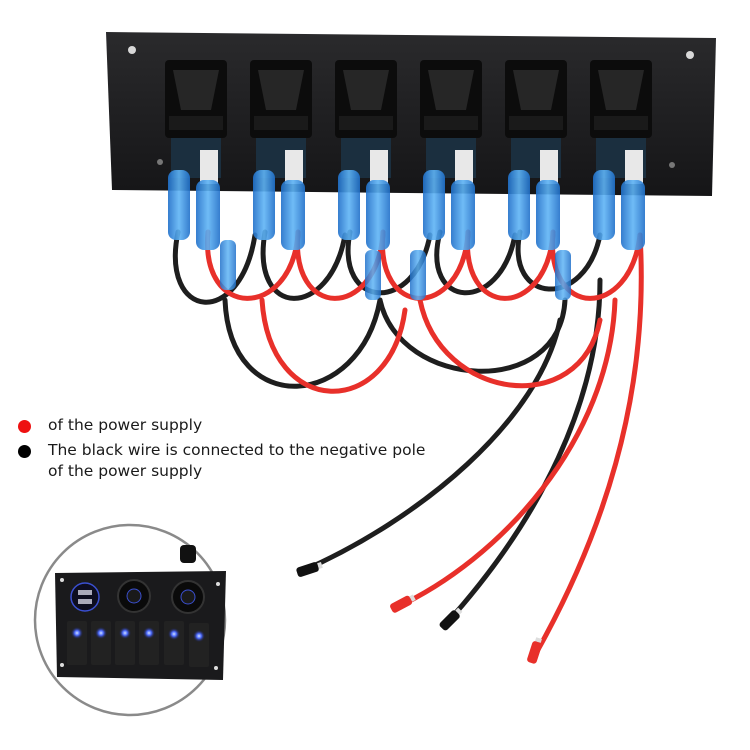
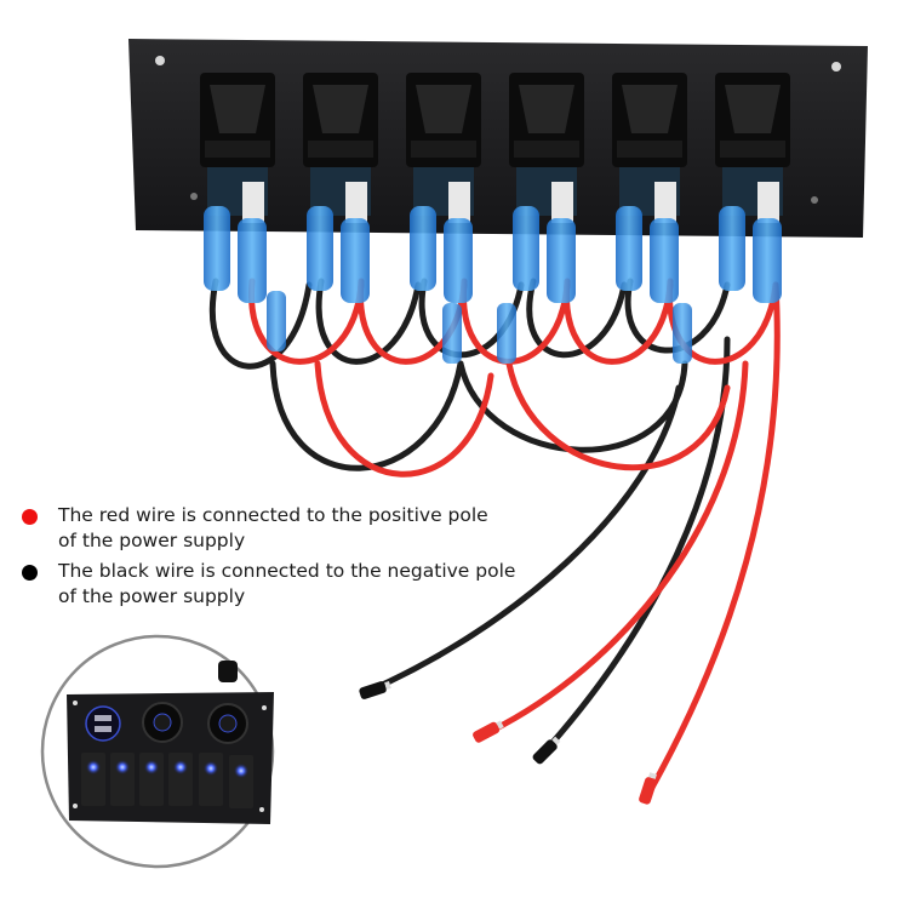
+ The red wire is connected to the positive pole
  of the power supply
  The black wire is connected to the negative pole
  of the power supply
